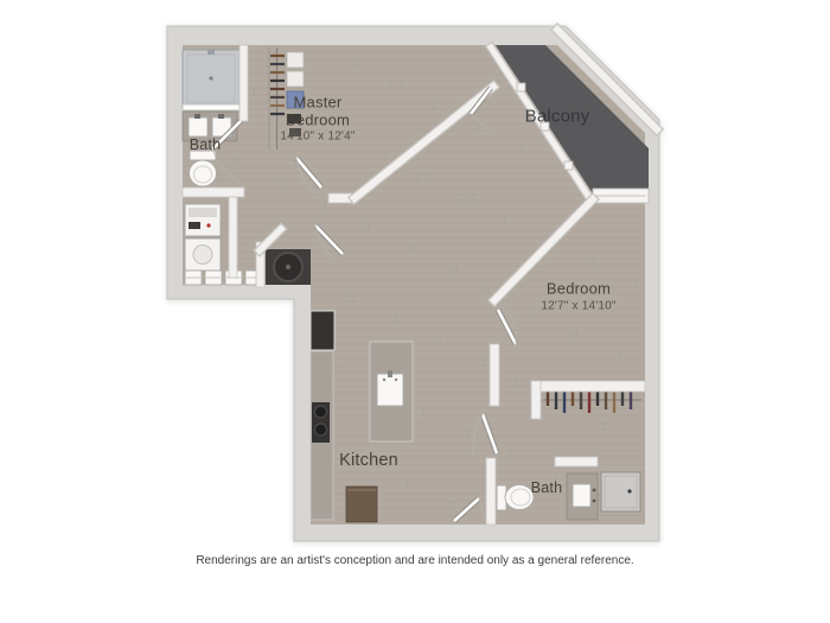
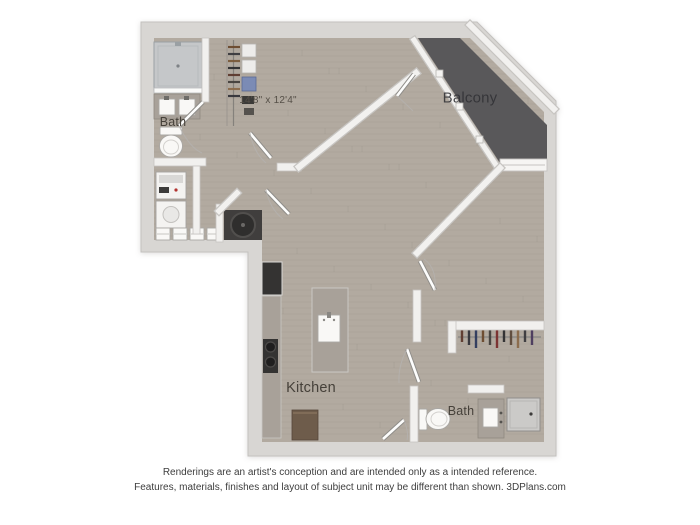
- Master Bedroom
- 14'10" x 12'4"
+ 14'8" x 12'4"
- Bedroom
- 12'7" x 14'10"
  Balcony
  Bath
  Bath
  Kitchen
- Renderings are an artist's conception and are intended only as a general reference.
+ Renderings are an artist's conception and are intended only as a intended reference.
+ Features, materials, finishes and layout of subject unit may be different than shown. 3DPlans.com
